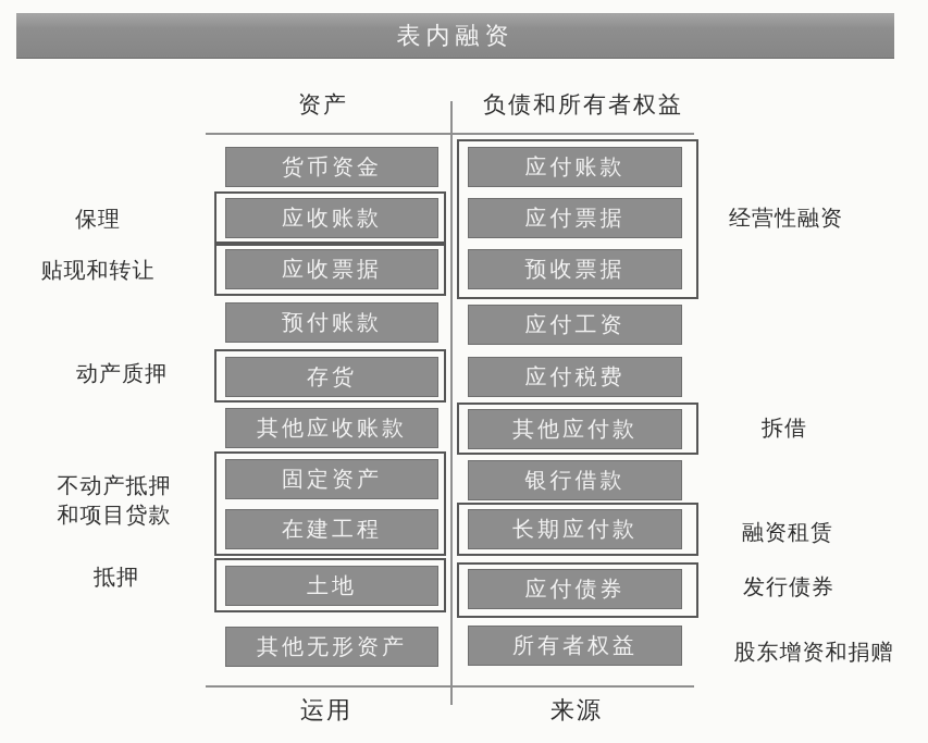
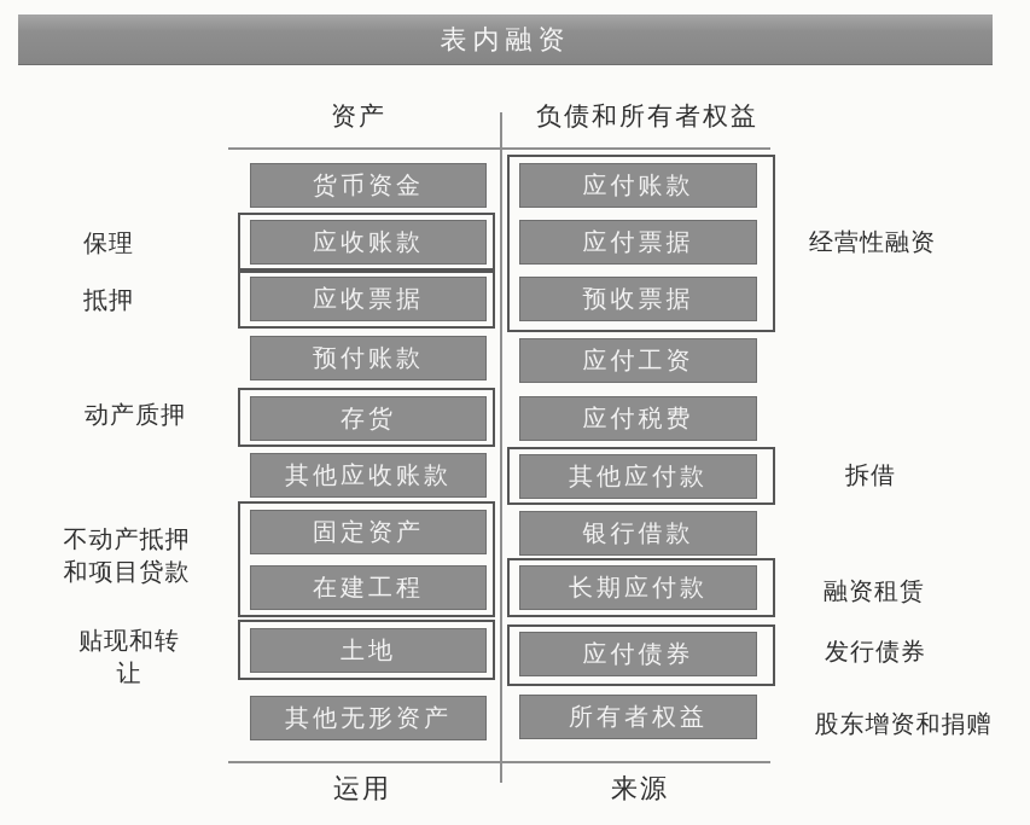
  表内融资
  资产
  负债和所有者权益
  货币资金
  应收账款
  应收票据
  预付账款
  存货
  其他应收账款
  固定资产
  在建工程
  土地
  其他无形资产
  应付账款
  应付票据
  预收票据
  应付工资
  应付税费
  其他应付款
  银行借款
  长期应付款
  应付债券
  所有者权益
  保理
- 贴现和转让
+ 抵押
  动产质押
  不动产抵押
  和项目贷款
- 抵押
+ 贴现和转让
  经营性融资
  拆借
  融资租赁
  发行债券
  股东增资和捐赠
  运用
  来源
